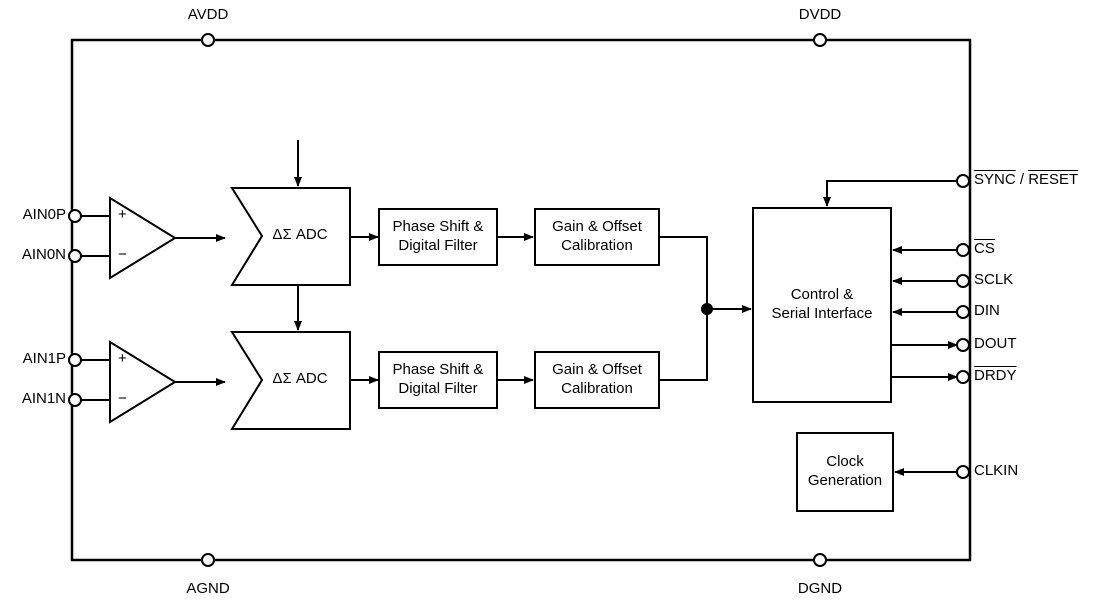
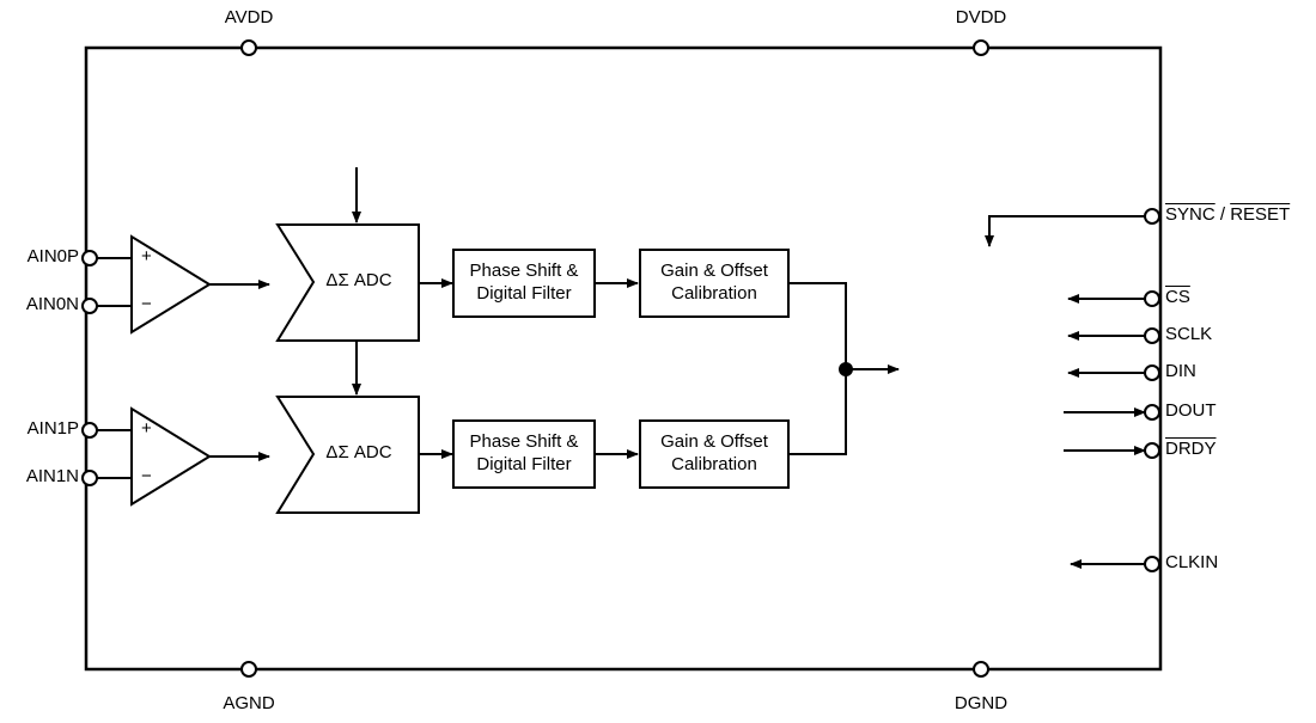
  ΔΣ ADC
  ΔΣ ADC
  Phase Shift &
  Digital Filter
  Phase Shift &
  Digital Filter
  Gain & Offset
  Calibration
  Gain & Offset
  Calibration
- Control &
- Serial Interface
- Clock
- Generation
  AVDD
  DVDD
  AGND
  DGND
  AIN0P
  AIN0N
  AIN1P
  AIN1N
  +
  −
  +
  −
  SYNC / RESET
  CS
  SCLK
  DIN
  DOUT
  DRDY
  CLKIN
